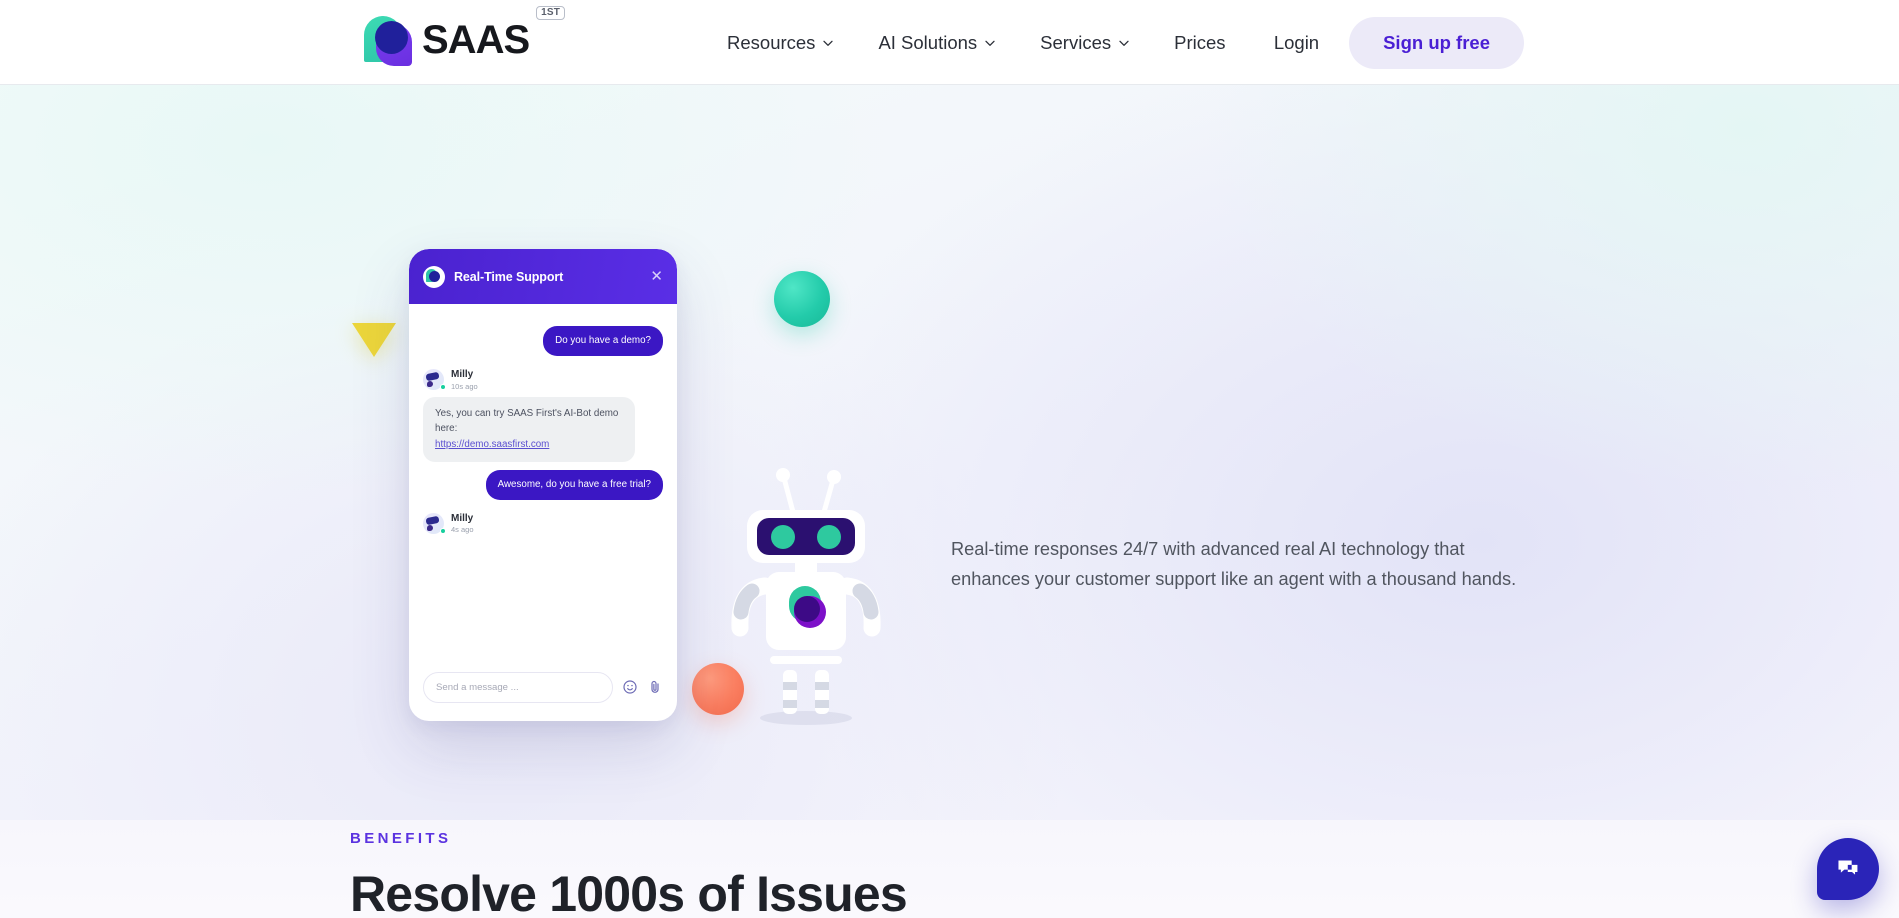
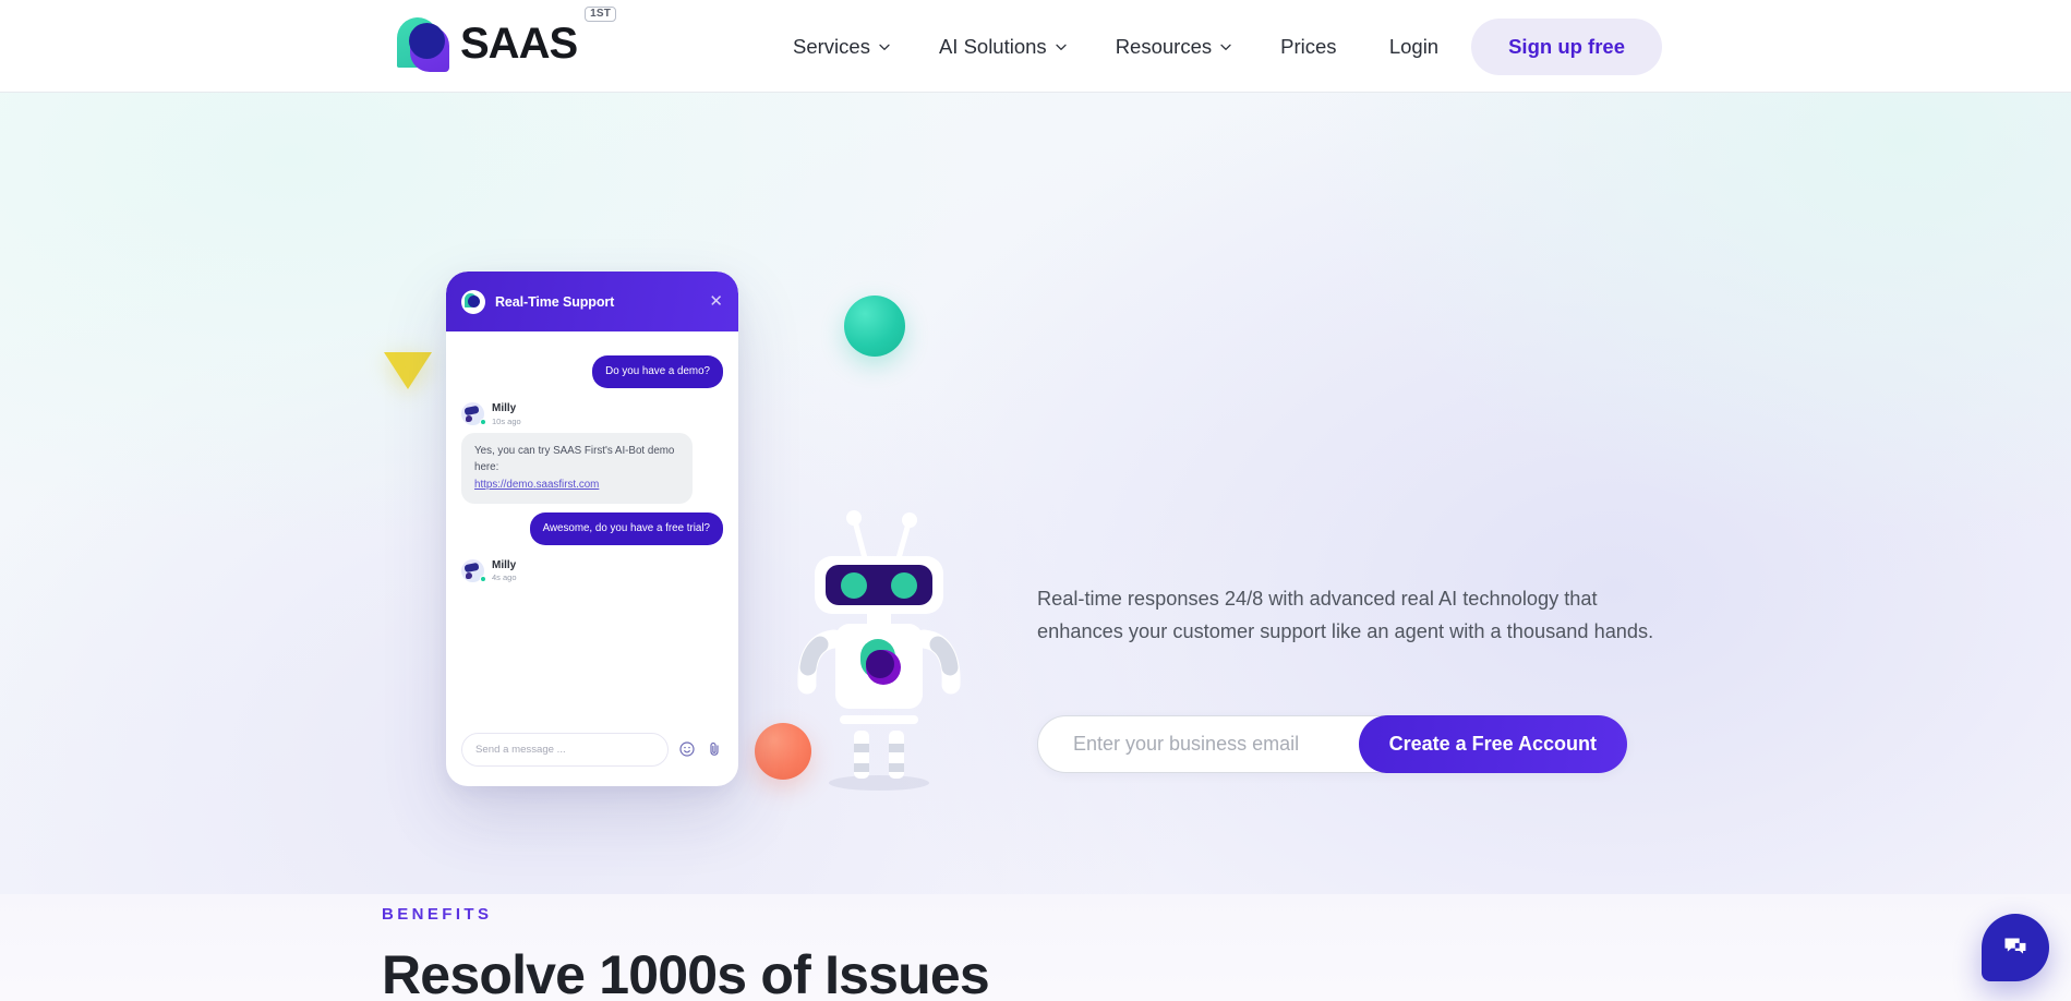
  SAAS1ST
- Resources
+ Services
  AI Solutions
- Services
+ Resources
  Prices
  Login
  Sign up free
  Real-Time Support
  ✕
  Do you have a demo?
  Milly
  10s ago
  Yes, you can try SAAS First's AI-Bot demo here:
  https://demo.saasfirst.com
  Awesome, do you have a free trial?
  Milly
  4s ago
  Send a message ...
- Real-time responses 24/7 with advanced real AI technology that enhances your customer support like an agent with a thousand hands.
+ Real-time responses 24/8 with advanced real AI technology that enhances your customer support like an agent with a thousand hands.
+ Enter your business email
+ Create a Free Account
  BENEFITS
  Resolve 1000s of Issues
